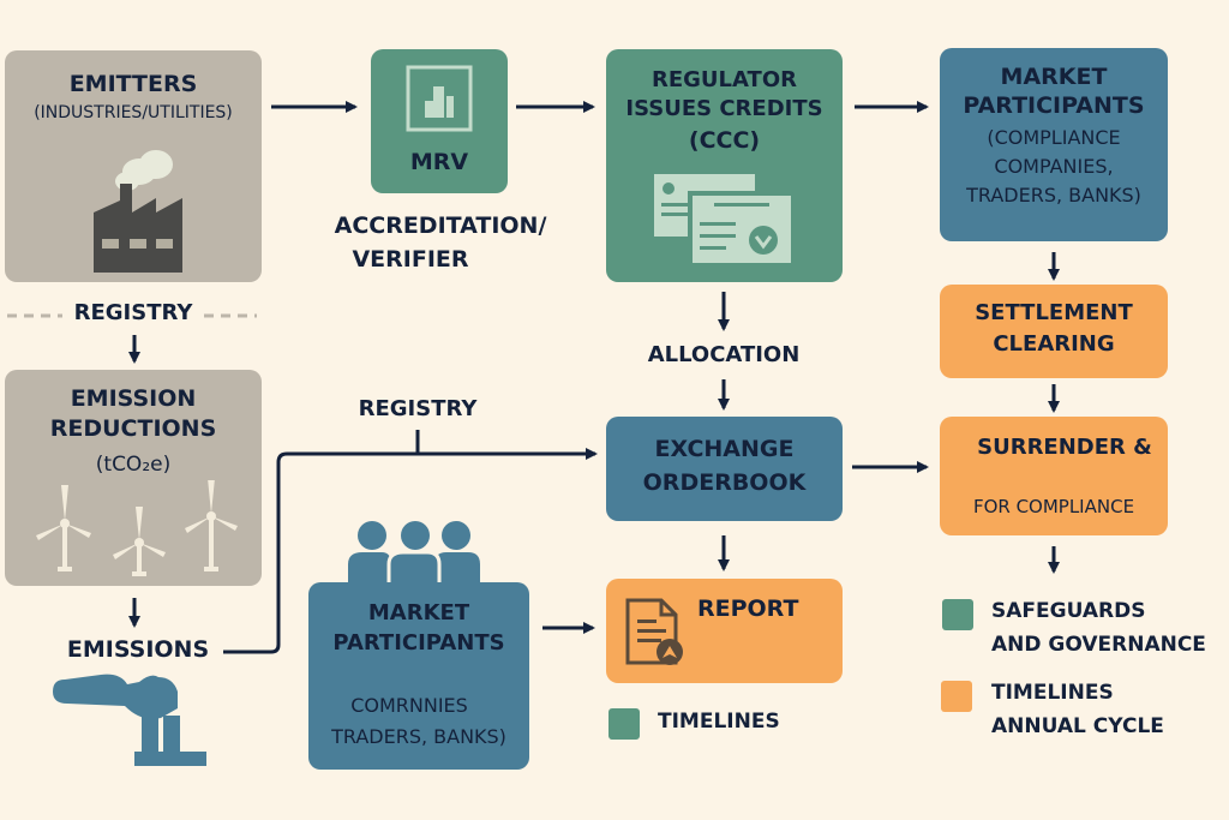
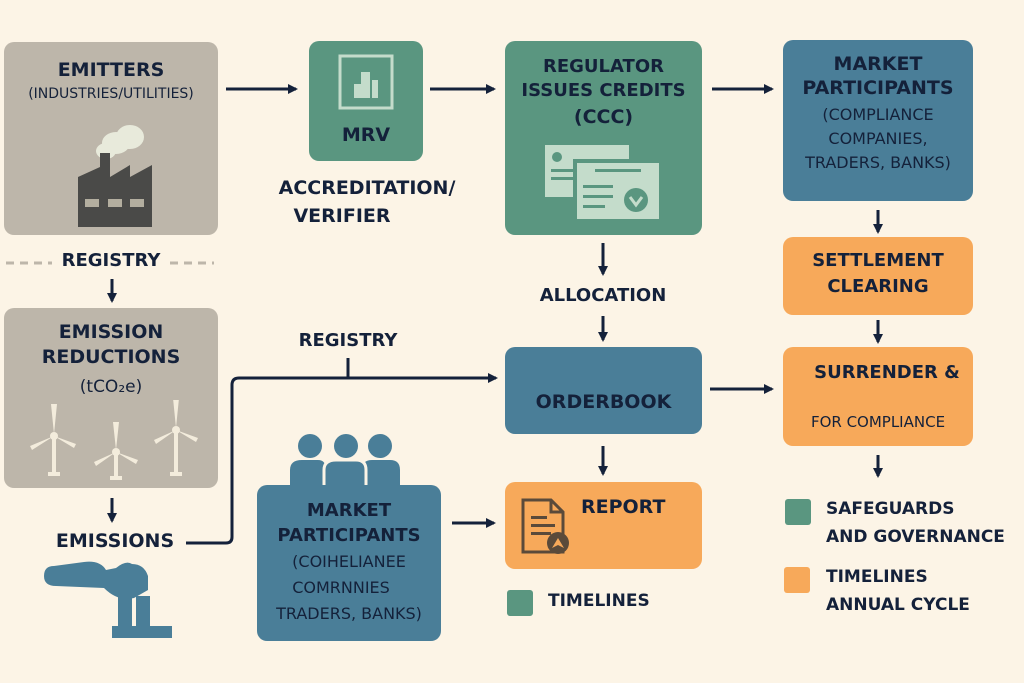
  EMITTERS
  (INDUSTRIES/UTILITIES)
  MRV
  ACCREDITATION/
  VERIFIER
  REGULATOR
  ISSUES CREDITS
  (CCC)
  MARKET
  PARTICIPANTS
  (COMPLIANCE
  COMPANIES,
  TRADERS, BANKS)
  SETTLEMENT
  CLEARING
  REGISTRY
  EMISSION
  REDUCTIONS
  (tCO₂e)
  EMISSIONS
  REGISTRY
  ALLOCATION
- EXCHANGE
  ORDERBOOK
  SURRENDER &
  FOR COMPLIANCE
  MARKET
  PARTICIPANTS
+ (COIHELIANEE
  COMRNNIES
  TRADERS, BANKS)
  REPORT
  TIMELINES
  SAFEGUARDS
  AND GOVERNANCE
  TIMELINES
  ANNUAL CYCLE
